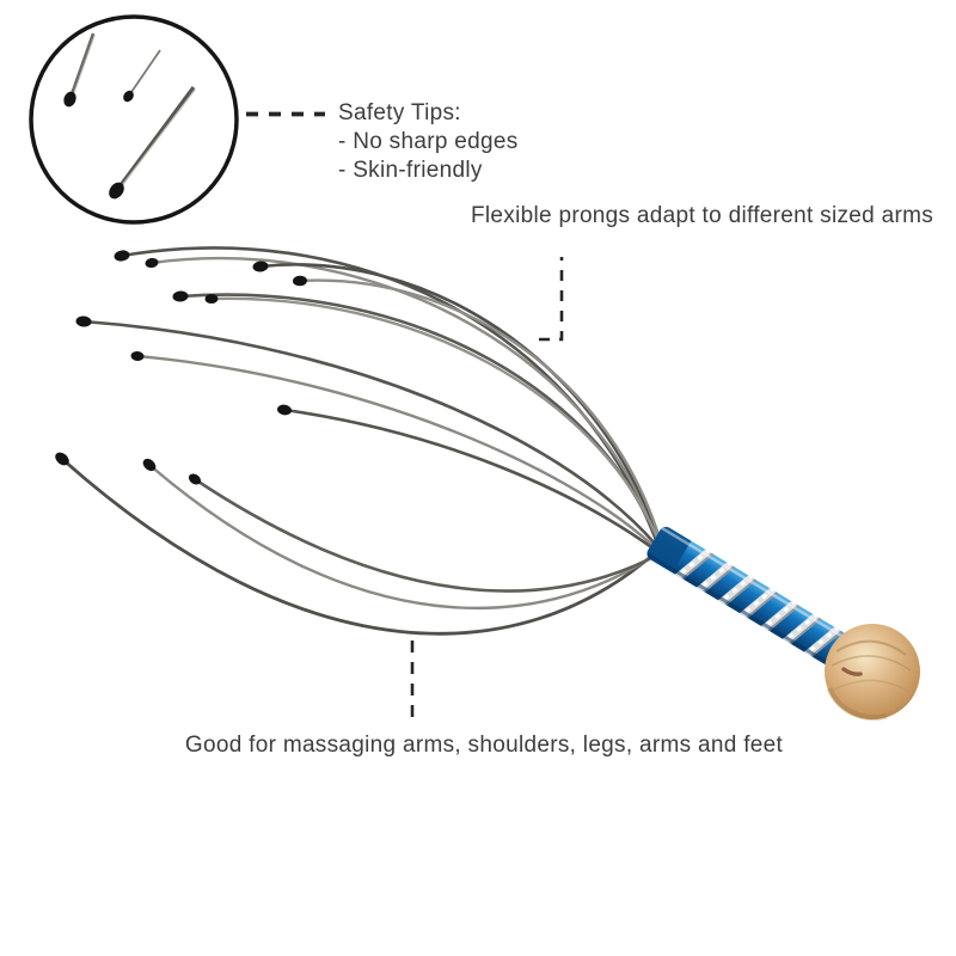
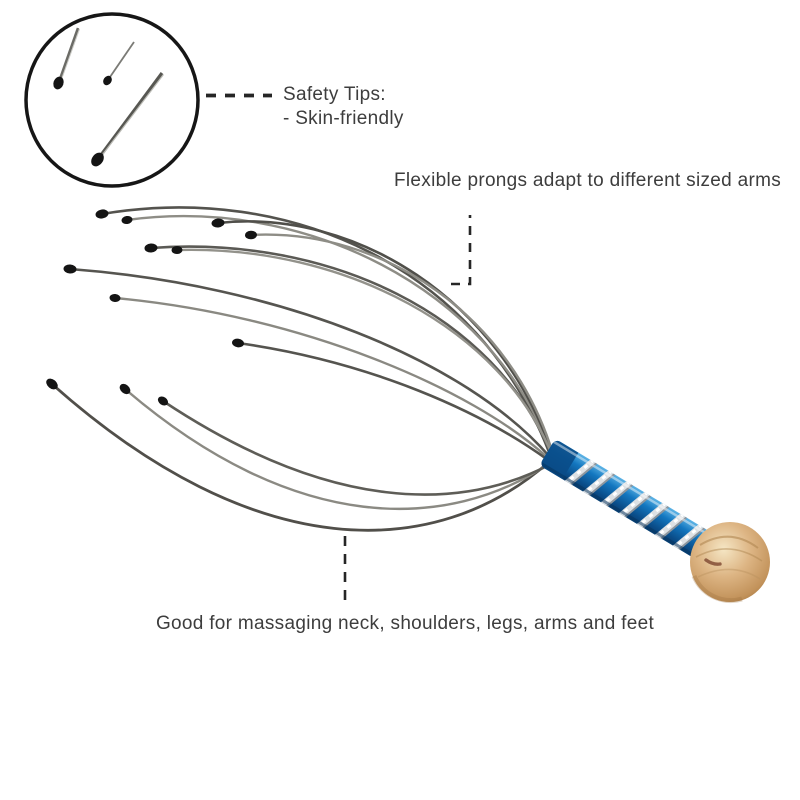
  Safety Tips:
- - No sharp edges
  - Skin-friendly
  Flexible prongs adapt to different sized arms
- Good for massaging arms, shoulders, legs, arms and feet
+ Good for massaging neck, shoulders, legs, arms and feet
